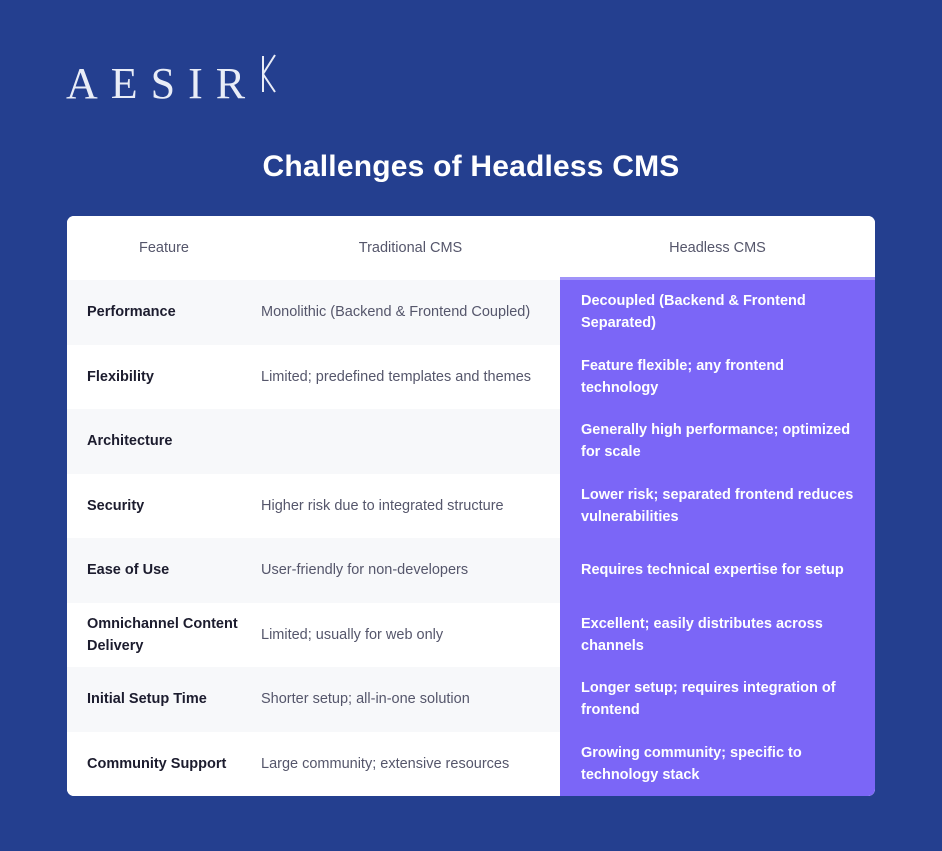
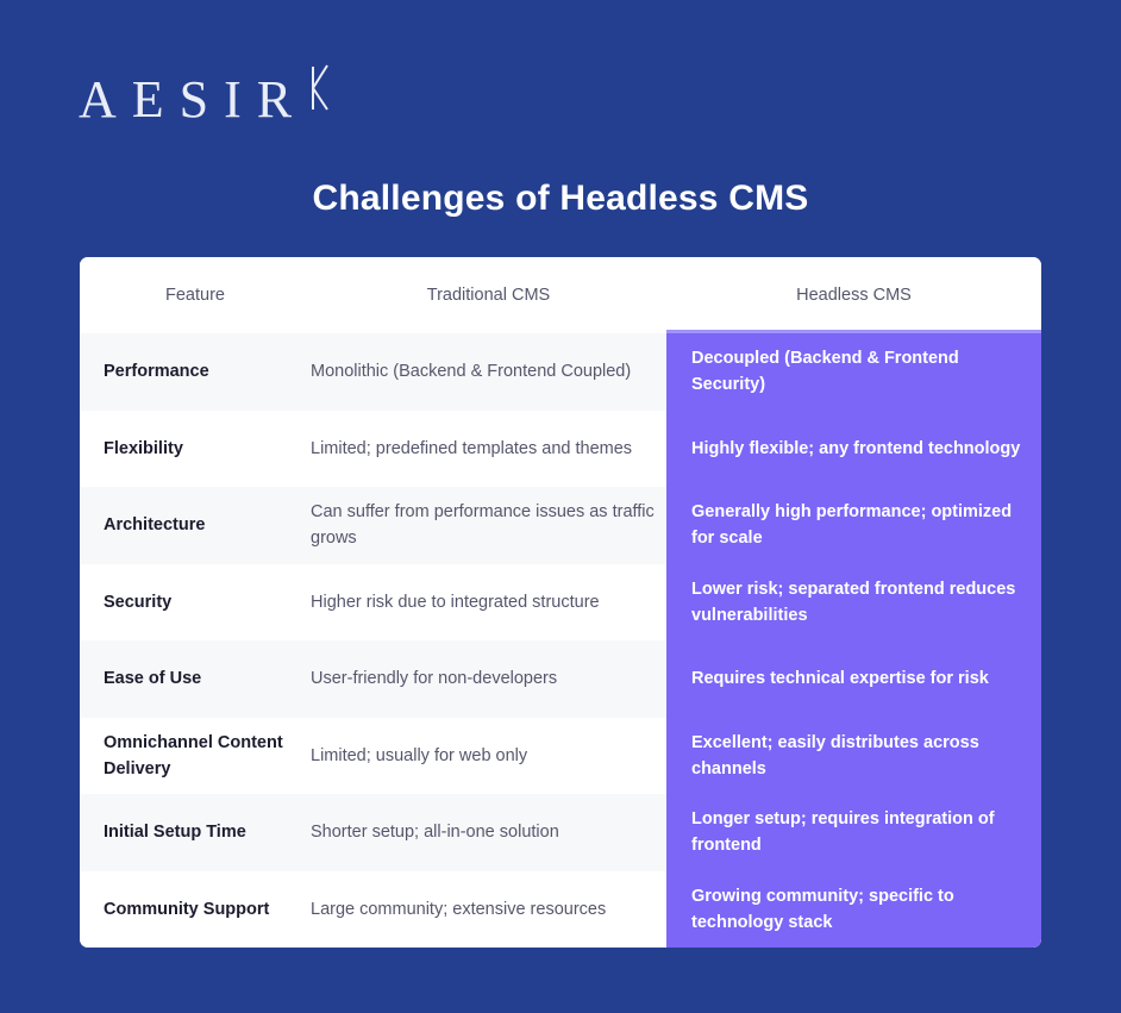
  AESIR
  Challenges of Headless CMS
  Feature
  Traditional CMS
  Headless CMS
  Performance
  Monolithic (Backend & Frontend Coupled)
  Flexibility
  Limited; predefined templates and themes
  Architecture
+ Can suffer from performance issues as traffic grows
  Security
  Higher risk due to integrated structure
  Ease of Use
  User-friendly for non-developers
  Omnichannel Content Delivery
  Limited; usually for web only
  Initial Setup Time
  Shorter setup; all-in-one solution
  Community Support
  Large community; extensive resources
- Decoupled (Backend & Frontend Separated)
+ Decoupled (Backend & Frontend Security)
- Feature flexible; any frontend technology
+ Highly flexible; any frontend technology
  Generally high performance; optimized for scale
  Lower risk; separated frontend reduces vulnerabilities
- Requires technical expertise for setup
+ Requires technical expertise for risk
  Excellent; easily distributes across channels
  Longer setup; requires integration of frontend
  Growing community; specific to technology stack
